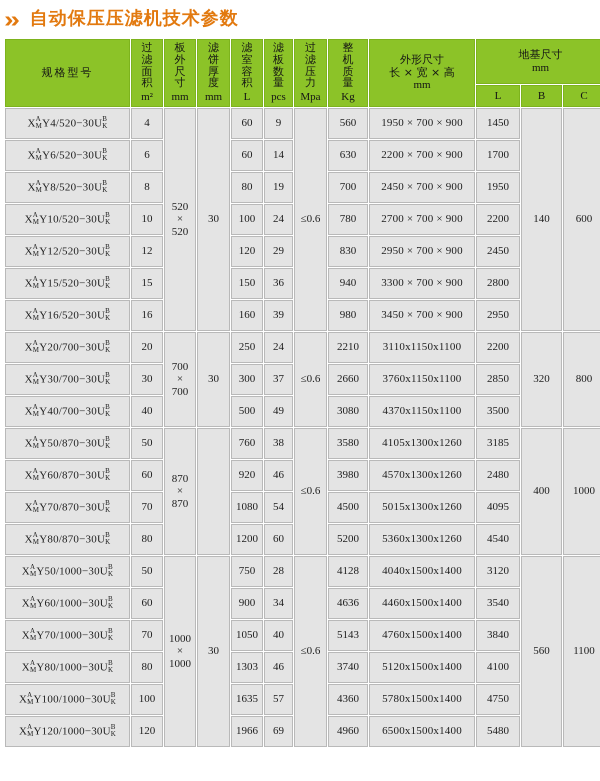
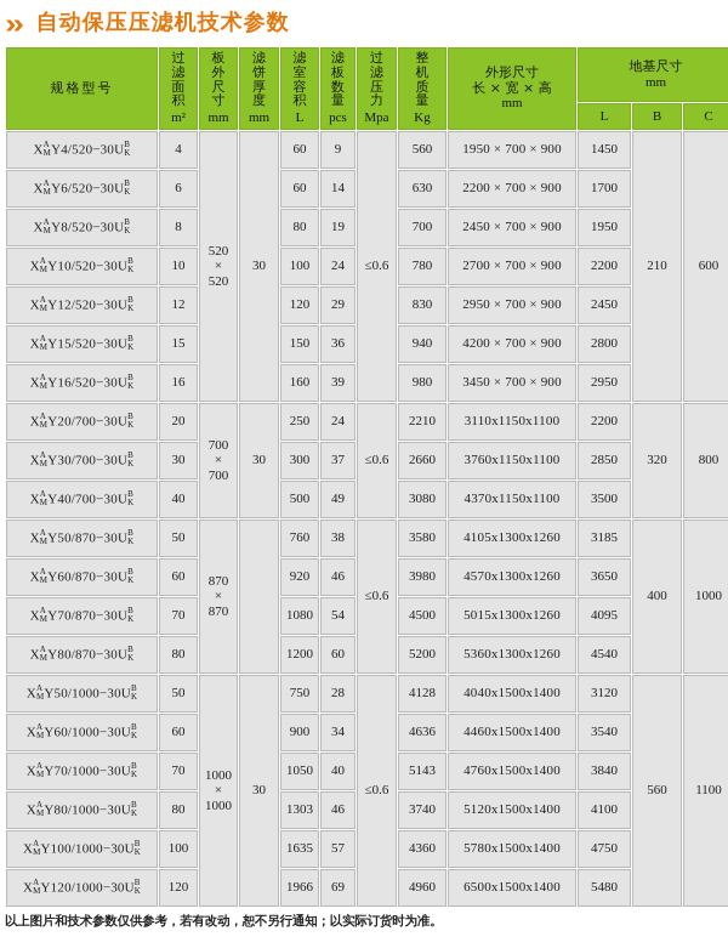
  »
  自动保压压滤机技术参数
  规格型号	过滤面积 m²	板外尺寸 mm	滤饼厚度 mm	滤室容积 L	滤板数量 pcs	过滤压力 Mpa	整机质量 Kg	外形尺寸 长 × 宽 × 高 mm	地基尺寸 mm
  L	B	C
- XAMY4/520−30UBK	4	520×520	30	60	9	≤0.6	560	1950 × 700 × 900	1450	140	600
+ XAMY4/520−30UBK	4	520×520	30	60	9	≤0.6	560	1950 × 700 × 900	1450	210	600
  XAMY6/520−30UBK	6	60	14	630	2200 × 700 × 900	1700
  XAMY8/520−30UBK	8	80	19	700	2450 × 700 × 900	1950
  XAMY10/520−30UBK	10	100	24	780	2700 × 700 × 900	2200
  XAMY12/520−30UBK	12	120	29	830	2950 × 700 × 900	2450
- XAMY15/520−30UBK	15	150	36	940	3300 × 700 × 900	2800
+ XAMY15/520−30UBK	15	150	36	940	4200 × 700 × 900	2800
  XAMY16/520−30UBK	16	160	39	980	3450 × 700 × 900	2950
  XAMY20/700−30UBK	20	700×700	30	250	24	≤0.6	2210	3110x1150x1100	2200	320	800
  XAMY30/700−30UBK	30	300	37	2660	3760x1150x1100	2850
  XAMY40/700−30UBK	40	500	49	3080	4370x1150x1100	3500
  XAMY50/870−30UBK	50	870×870		760	38	≤0.6	3580	4105x1300x1260	3185	400	1000
- XAMY60/870−30UBK	60	920	46	3980	4570x1300x1260	2480
+ XAMY60/870−30UBK	60	920	46	3980	4570x1300x1260	3650
  XAMY70/870−30UBK	70	1080	54	4500	5015x1300x1260	4095
  XAMY80/870−30UBK	80	1200	60	5200	5360x1300x1260	4540
  XAMY50/1000−30UBK	50	1000×1000	30	750	28	≤0.6	4128	4040x1500x1400	3120	560	1100
  XAMY60/1000−30UBK	60	900	34	4636	4460x1500x1400	3540
  XAMY70/1000−30UBK	70	1050	40	5143	4760x1500x1400	3840
  XAMY80/1000−30UBK	80	1303	46	3740	5120x1500x1400	4100
  XAMY100/1000−30UBK	100	1635	57	4360	5780x1500x1400	4750
  XAMY120/1000−30UBK	120	1966	69	4960	6500x1500x1400	5480
+ 以上图片和技术参数仅供参考，若有改动，恕不另行通知；以实际订货时为准。
